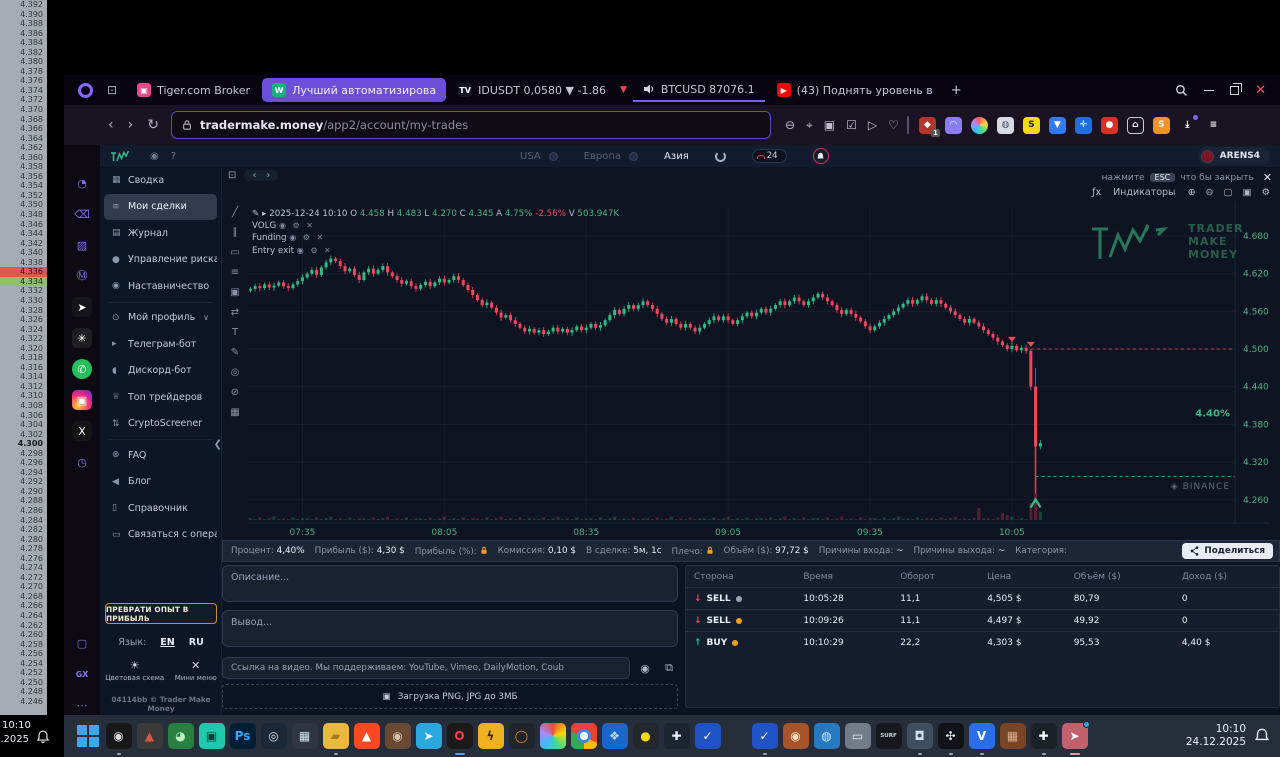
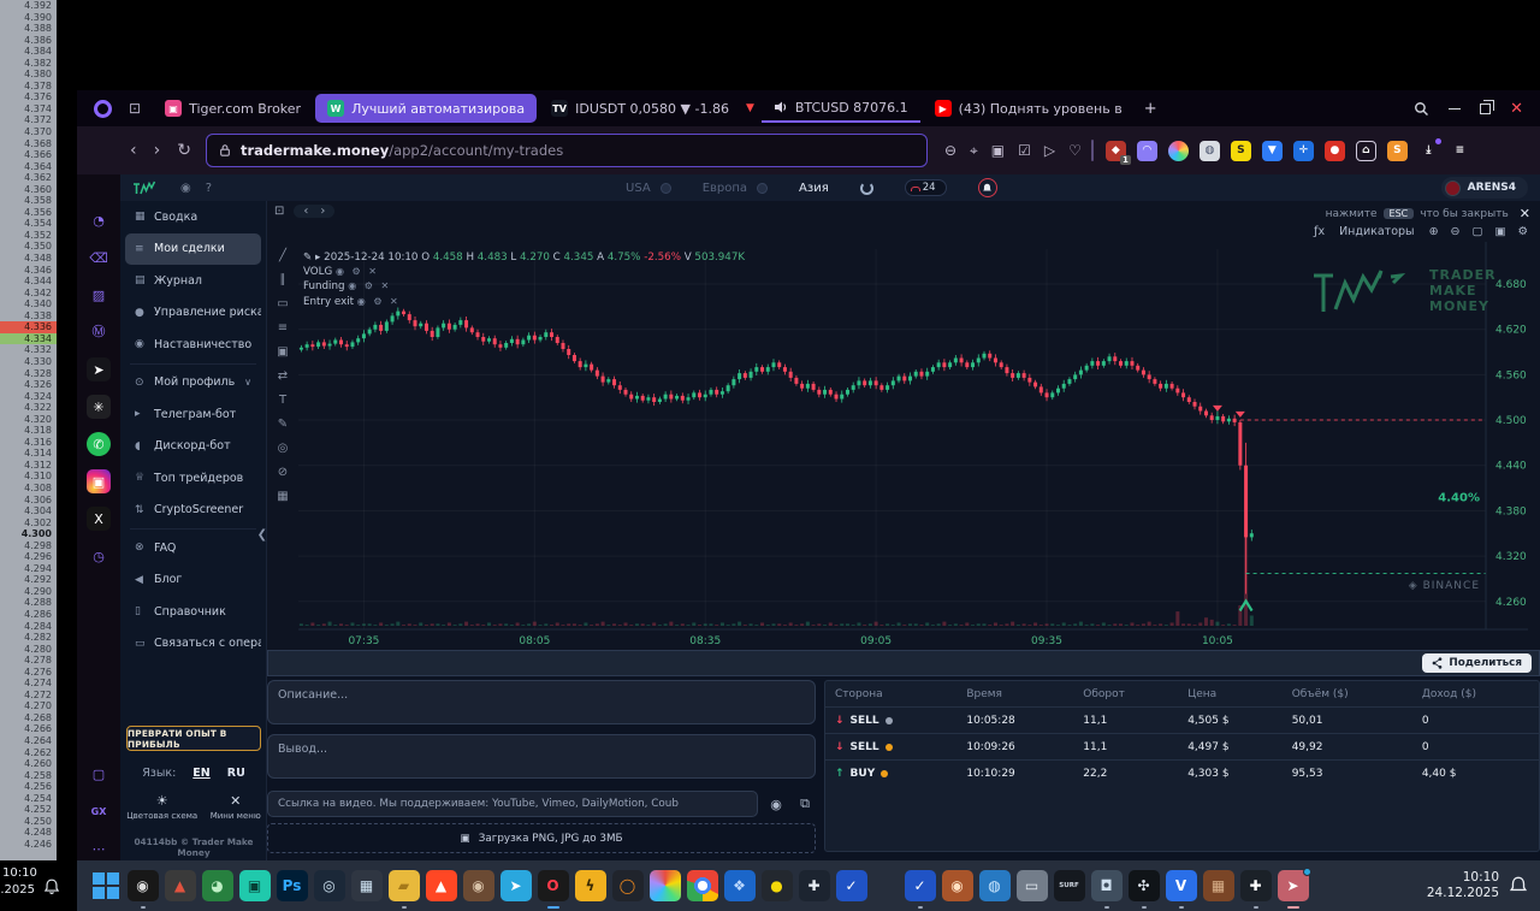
  4.392
  4.390
  4.388
  4.386
  4.384
  4.382
  4.380
  4.378
  4.376
  4.374
  4.372
  4.370
  4.368
  4.366
  4.364
  4.362
  4.360
  4.358
  4.356
  4.354
  4.352
  4.350
  4.348
  4.346
  4.344
  4.342
  4.340
  4.338
  4.336
  4.334
  4.332
  4.330
  4.328
  4.326
  4.324
  4.322
  4.320
  4.318
  4.316
  4.314
  4.312
  4.310
  4.308
  4.306
  4.304
  4.302
  4.300
  4.298
  4.296
  4.294
  4.292
  4.290
  4.288
  4.286
  4.284
  4.282
  4.280
  4.278
  4.276
  4.274
  4.272
  4.270
  4.268
  4.266
  4.264
  4.262
  4.260
  4.258
  4.256
  4.254
  4.252
  4.250
  4.248
  4.246
  10:10
  .2025
  ⊡
  ▣
  Tiger.com Broker
  W
  Лучший автоматизирова
  TV
  IDUSDT 0,0580 ▼ -1.86
  ▼
  BTCUSD 87076.1
  ▶
  (43) Поднять уровень в
  +
  ✕
  ‹
  ›
  ↻
  tradermake.money/app2/account/my-trades
  ⊖
  ⌖
  ▣
  ☑
  ▷
  ♡
  ◆
  1
  ◠
  ◍
  S
  ▼
  ✛
  ●
  ⌂
  S
  ⤓
  ≡
  ◔
  ⌫
  ▨
  Ⓜ
  ➤
  ✳
  ✆
  ▣
  X
  ◷
  ▢
  GX
  ⋯
  ◉
  ?
  USA
  Европа
  Азия
  24
  ARENS4
  ▦
  Сводка
  ≡
  Мои сделки
  ▤
  Журнал
  ●
  Управление риска
  ◉
  Наставничество
  ⊙
  Мой профиль
  ∨
  ▸
  Телеграм-бот
  ◖
  Дискорд-бот
  ♕
  Топ трейдеров
  ⇅
  CryptoScreener
  ⊗
  FAQ
  ◀
  Блог
  ▯
  Справочник
  ▭
  Связаться с опера
  ❮
  ПРЕВРАТИ ОПЫТ В ПРИБЫЛЬ
  Язык:
  EN
  RU
  ☀
  Цветовая схема
  ✕
  Мини меню
  04114bb © Trader Make Money
  4.40%
  ◈ BINANCE
  4.680
  4.620
  4.560
  4.500
  4.440
  4.380
  4.320
  4.260
  07:35
  08:05
  08:35
  09:05
  09:35
  10:05
  TRADER
  MAKE
  MONEY
  нажмите
  ESC
  что бы закрыть
  ✕
  ⊡
  ‹
  ›
  ƒx
  Индикаторы
  ⊕
  ⊖
  ▢
  ▣
  ⚙
  ✎ ▸ 2025-12-24 10:10 O 4.458 H 4.483 L 4.270 C 4.345 A 4.75% -2.56% V 503.947K
  VOLG ◉ ⚙ ✕
  Funding ◉ ⚙ ✕
  Entry exit ◉ ⚙ ✕
  ╱
  ∥
  ▭
  ≡
  ▣
  ⇄
  T
  ✎
  ◎
  ⊘
  ▦
- Процент: 4,40%
- Прибыль ($): 4,30 $
- Прибыль (%):
- Комиссия: 0,10 $
- В сделке: 5м, 1с
- Плечо:
- Объём ($): 97,72 $
- Причины входа: ~
- Причины выхода: ~
- Категория:
  Поделиться
  Описание... Вывод...
  Ссылка на видео. Мы поддерживаем: YouTube, Vimeo, DailyMotion, Coub
  ◉
  ⧉
  ▣
  Загрузка PNG, JPG до 3МБ
  Сторона	Время	Оборот	Цена	Объём ($)	Доход ($)
- ↓ SELL	10:05:28	11,1	4,505 $	80,79	0
+ ↓ SELL	10:05:28	11,1	4,505 $	50,01	0
  ↓ SELL	10:09:26	11,1	4,497 $	49,92	0
  ↑ BUY	10:10:29	22,2	4,303 $	95,53	4,40 $
  ◉
  ▲
  ◕
  ▣
  Ps
  ◎
  ▦
  ▰
  ▲
  ◉
  ➤
  O
  ϟ
  ◯
  ❖
  ●
  ✚
  ✓
  ✓
  ◉
  ◍
  ▭
  ◘
  ✣
  V
  ▦
  ✚
  ➤
  10:10
  24.12.2025
